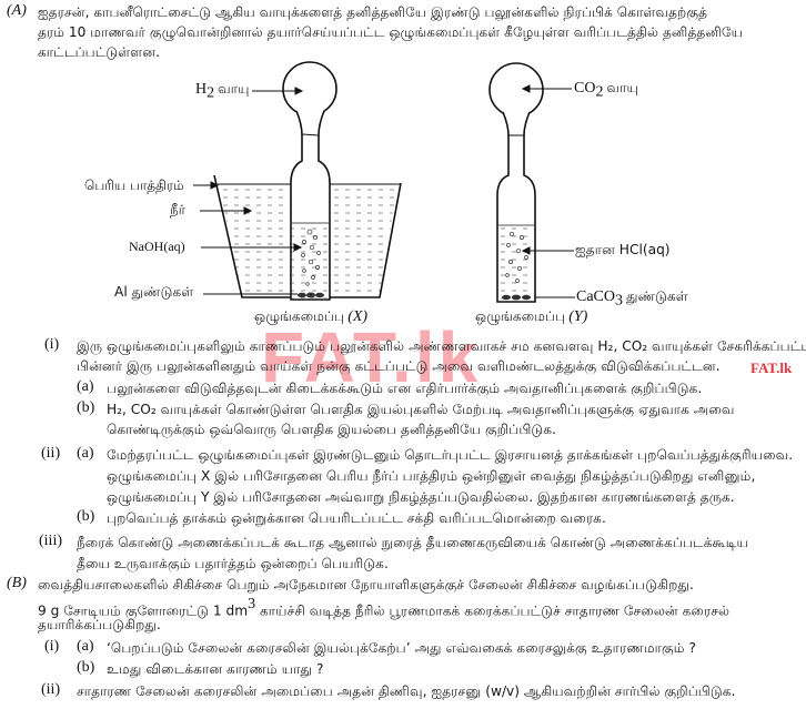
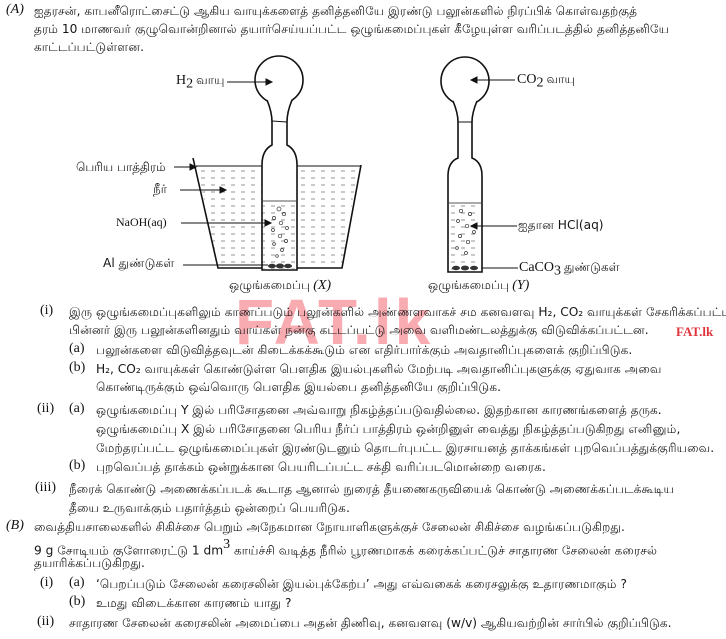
  FAT.lk
  FAT.lk
  (A)
  ஐதரசன், காபனீரொட்சைட்டு ஆகிய வாயுக்களைத் தனித்தனியே இரண்டு பலூன்களில் நிரப்பிக் கொள்வதற்குத்
  தரம் 10 மாணவர் குழுவொன்றினால் தயார்செய்யப்பட்ட ஒழுங்கமைப்புகள் கீழேயுள்ள வரிப்படத்தில் தனித்தனியே
  காட்டப்பட்டுள்ளன.
  H2 வாயு
  பெரிய பாத்திரம்
  நீர்
  NaOH(aq)
  Al துண்டுகள்
  ஒழுங்கமைப்பு (X)
  CO2 வாயு
  ஐதான HCl(aq)
  CaCO3 துண்டுகள்
  ஒழுங்கமைப்பு (Y)
  (i)
  இரு ஒழுங்கமைப்புகளிலும் காணப்படும் பலூன்களில் அண்ணளவாகச் சம கனவளவு H₂, CO₂ வாயுக்கள் சேகரிக்கப்பட்
  பின்னர் இரு பலூன்களினதும் வாய்கள் நன்கு கட்டப்பட்டு அவை வளிமண்டலத்துக்கு விடுவிக்கப்பட்டன.
  (a)
  பலூன்களை விடுவித்தவுடன் கிடைக்கக்கூடும் என எதிர்பார்க்கும் அவதானிப்புகளைக் குறிப்பிடுக.
  (b)
  H₂, CO₂ வாயுக்கள் கொண்டுள்ள பௌதிக இயல்புகளில் மேற்படி அவதானிப்புகளுக்கு ஏதுவாக அவை
  கொண்டிருக்கும் ஒவ்வொரு பௌதிக இயல்பை தனித்தனியே குறிப்பிடுக.
  (ii)
  (a)
- மேற்தரப்பட்ட ஒழுங்கமைப்புகள் இரண்டுடனும் தொடர்புபட்ட இரசாயனத் தாக்கங்கள் புறவெப்பத்துக்குரியவை.
+ ஒழுங்கமைப்பு Y இல் பரிசோதனை அவ்வாறு நிகழ்த்தப்படுவதில்லை. இதற்கான காரணங்களைத் தருக.
  ஒழுங்கமைப்பு X இல் பரிசோதனை பெரிய நீர்ப் பாத்திரம் ஒன்றினுள் வைத்து நிகழ்த்தப்படுகிறது எனினும்,
- ஒழுங்கமைப்பு Y இல் பரிசோதனை அவ்வாறு நிகழ்த்தப்படுவதில்லை. இதற்கான காரணங்களைத் தருக.
+ மேற்தரப்பட்ட ஒழுங்கமைப்புகள் இரண்டுடனும் தொடர்புபட்ட இரசாயனத் தாக்கங்கள் புறவெப்பத்துக்குரியவை.
  (b)
  புறவெப்பத் தாக்கம் ஒன்றுக்கான பெயரிடப்பட்ட சக்தி வரிப்படமொன்றை வரைக.
  (iii)
  நீரைக் கொண்டு அணைக்கப்படக் கூடாத ஆனால் நுரைத் தீயணைகருவியைக் கொண்டு அணைக்கப்படக்கூடிய
  தீயை உருவாக்கும் பதார்த்தம் ஒன்றைப் பெயரிடுக.
  (B)
  வைத்தியசாலைகளில் சிகிச்சை பெறும் அநேகமான நோயாளிகளுக்குச் சேலைன் சிகிச்சை வழங்கப்படுகிறது.
  9 g சோடியம் குளோரைட்டு 1 dm3 காய்ச்சி வடித்த நீரில் பூரணமாகக் கரைக்கப்பட்டுச் சாதாரண சேலைன் கரைசல்
  தயாரிக்கப்படுகிறது.
  (i)
  (a)
  ‘பெறப்படும் சேலைன் கரைசலின் இயல்புக்கேற்ப’ அது எவ்வகைக் கரைசலுக்கு உதாரணமாகும் ?
  (b)
  உமது விடைக்கான காரணம் யாது ?
  (ii)
- சாதாரண சேலைன் கரைசலின் அமைப்பை அதன் திணிவு, ஐதரசனு (w/v) ஆகியவற்றின் சார்பில் குறிப்பிடுக.
+ சாதாரண சேலைன் கரைசலின் அமைப்பை அதன் திணிவு, கனவளவு (w/v) ஆகியவற்றின் சார்பில் குறிப்பிடுக.
